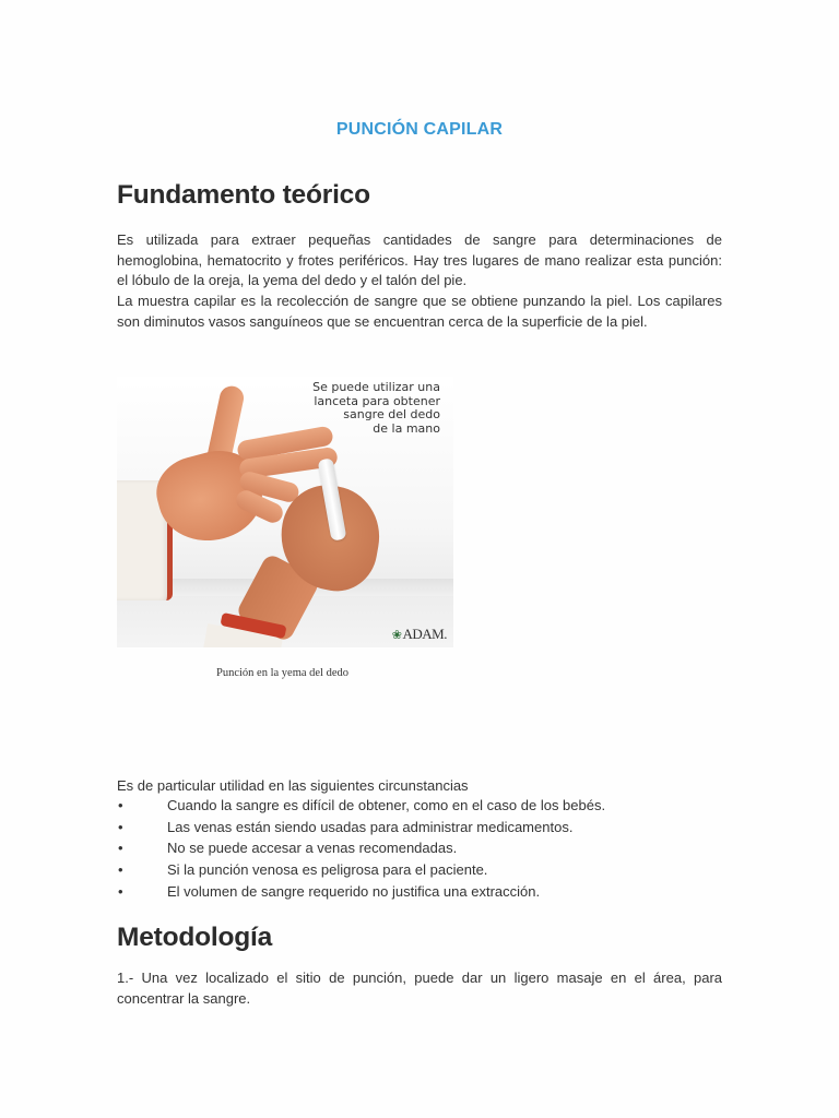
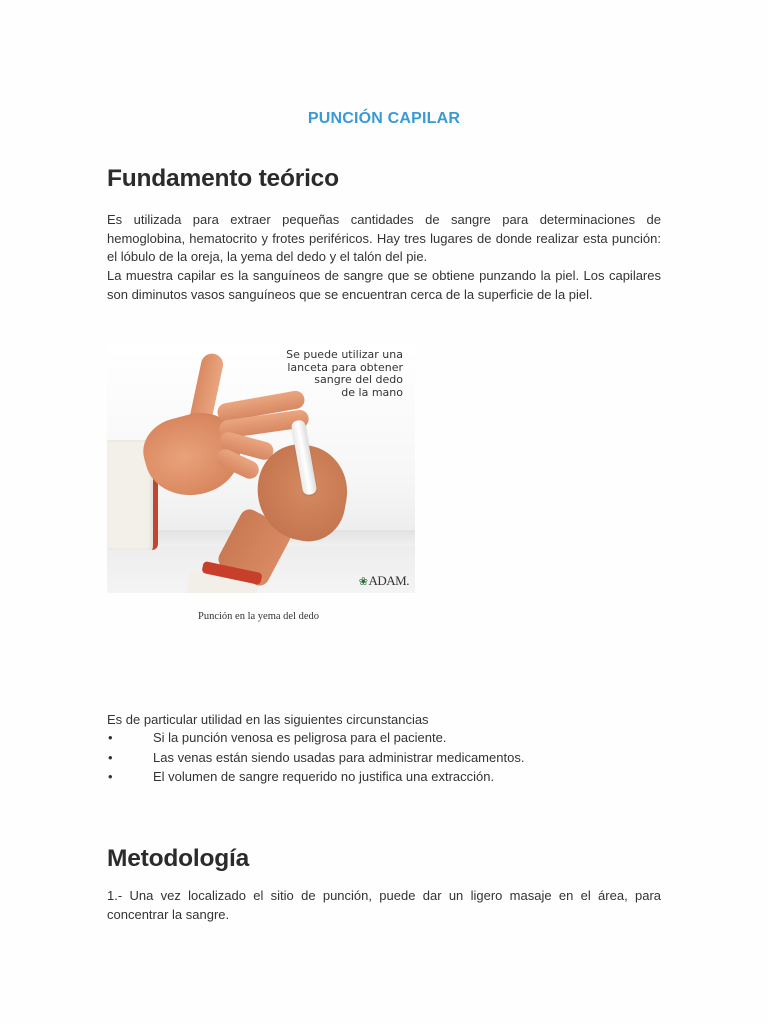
  PUNCIÓN CAPILAR
  Fundamento teórico
- Es utilizada para extraer pequeñas cantidades de sangre para determinaciones de hemoglobina, hematocrito y frotes periféricos. Hay tres lugares de mano realizar esta punción: el lóbulo de la oreja, la yema del dedo y el talón del pie.
+ Es utilizada para extraer pequeñas cantidades de sangre para determinaciones de hemoglobina, hematocrito y frotes periféricos. Hay tres lugares de donde realizar esta punción: el lóbulo de la oreja, la yema del dedo y el talón del pie.
- La muestra capilar es la recolección de sangre que se obtiene punzando la piel. Los capilares son diminutos vasos sanguíneos que se encuentran cerca de la superficie de la piel.
+ La muestra capilar es la sanguíneos de sangre que se obtiene punzando la piel. Los capilares son diminutos vasos sanguíneos que se encuentran cerca de la superficie de la piel.
  Se puede utilizar una
  lanceta para obtener
  sangre del dedo
  de la mano
  ❀ADAM.
  Punción en la yema del dedo
  Es de particular utilidad en las siguientes circunstancias
- • Cuando la sangre es difícil de obtener, como en el caso de los bebés.
- • Las venas están siendo usadas para administrar medicamentos.
+ • Si la punción venosa es peligrosa para el paciente.
- • No se puede accesar a venas recomendadas.
- • Si la punción venosa es peligrosa para el paciente.
+ • Las venas están siendo usadas para administrar medicamentos.
  • El volumen de sangre requerido no justifica una extracción.
  Metodología
  1.- Una vez localizado el sitio de punción, puede dar un ligero masaje en el área, para concentrar la sangre.
